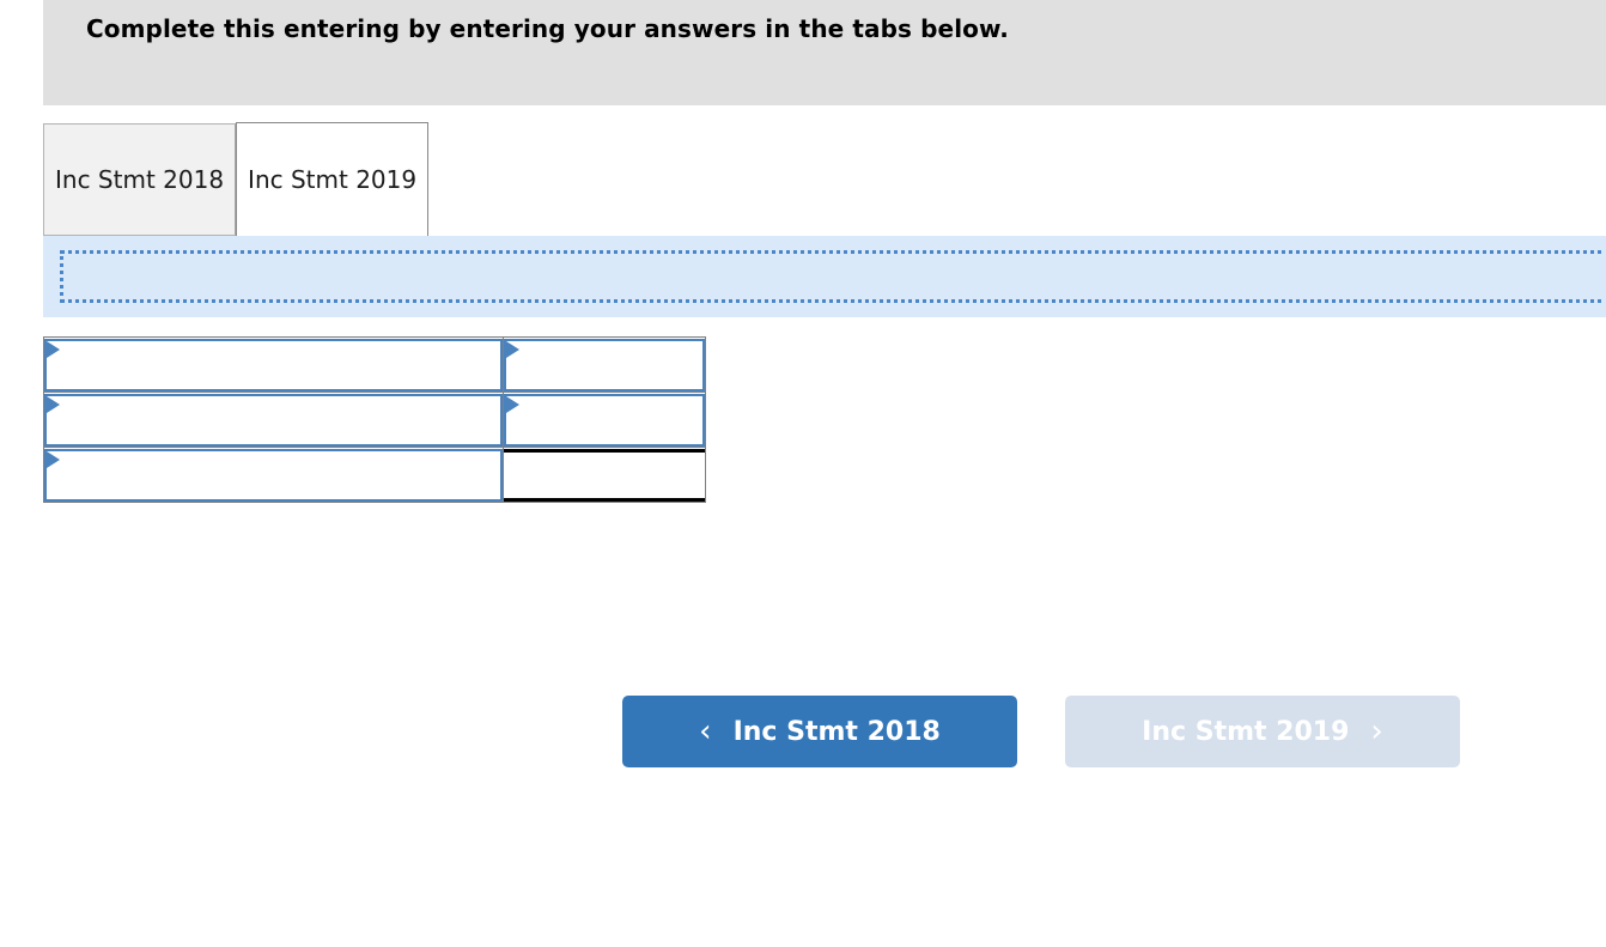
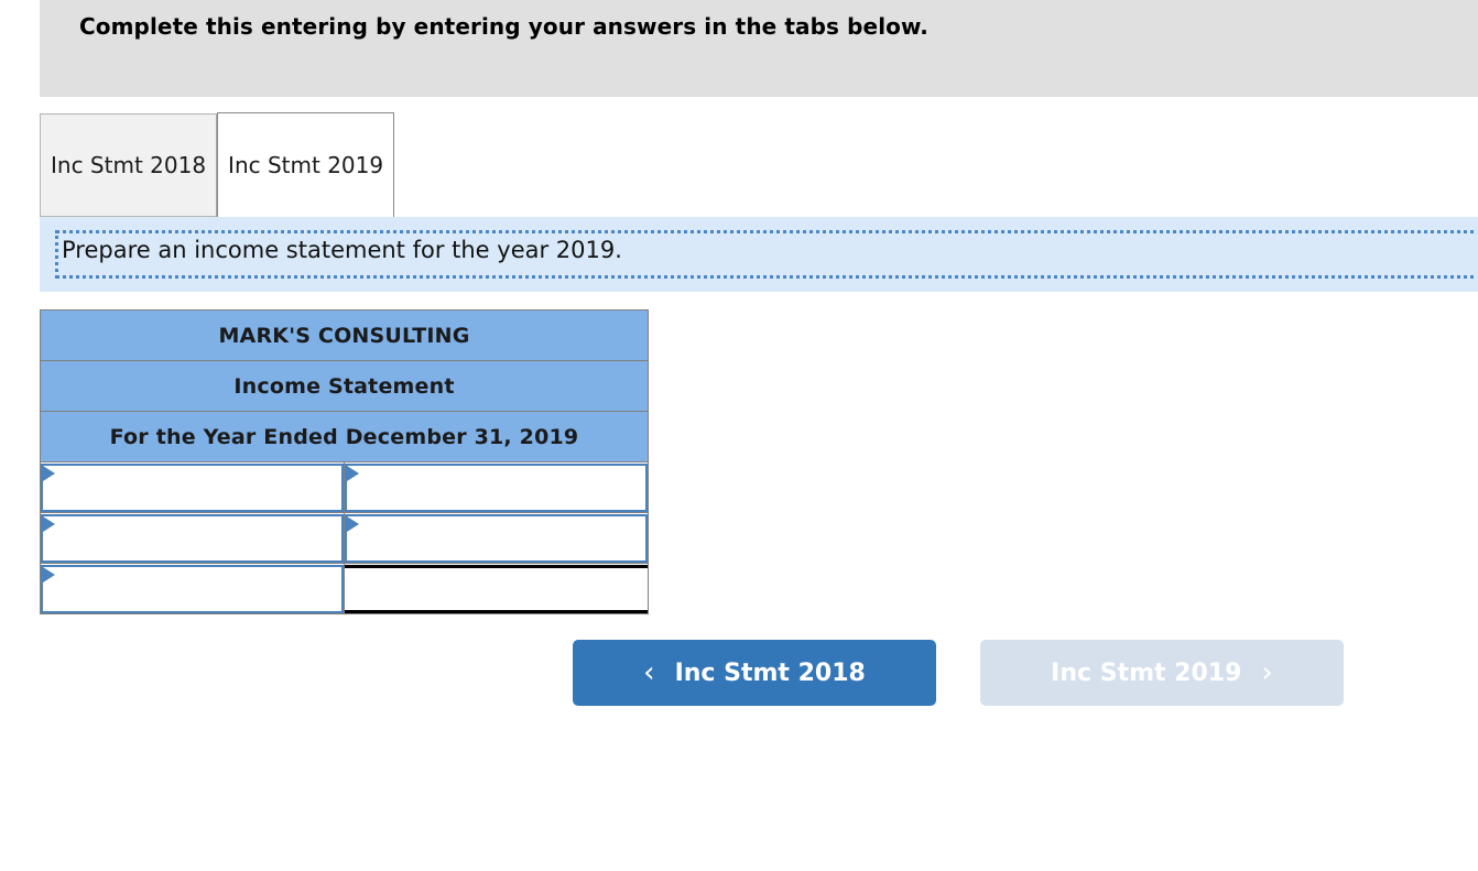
  Complete this entering by entering your answers in the tabs below.
  Inc Stmt 2018
  Inc Stmt 2019
+ Prepare an income statement for the year 2019.
+ MARK'S CONSULTING
+ Income Statement
+ For the Year Ended December 31, 2019
  ‹
  Inc Stmt 2018
  Inc Stmt 2019
  ›
